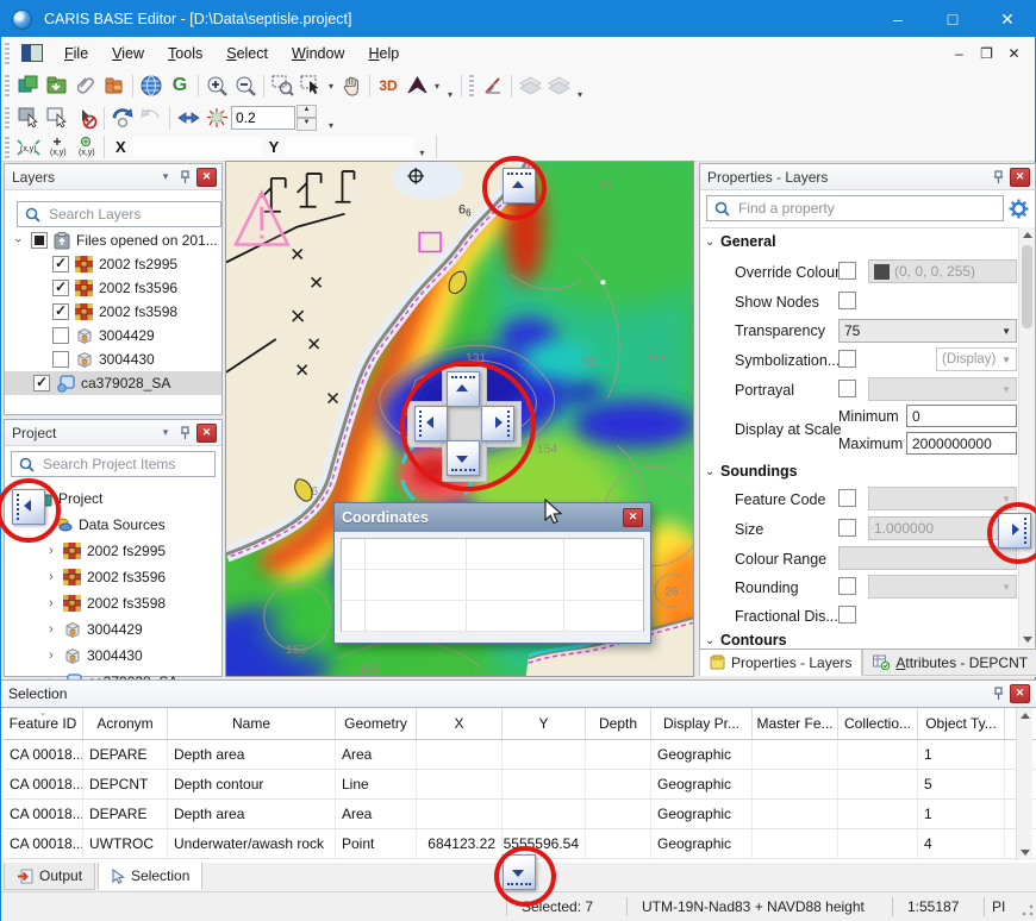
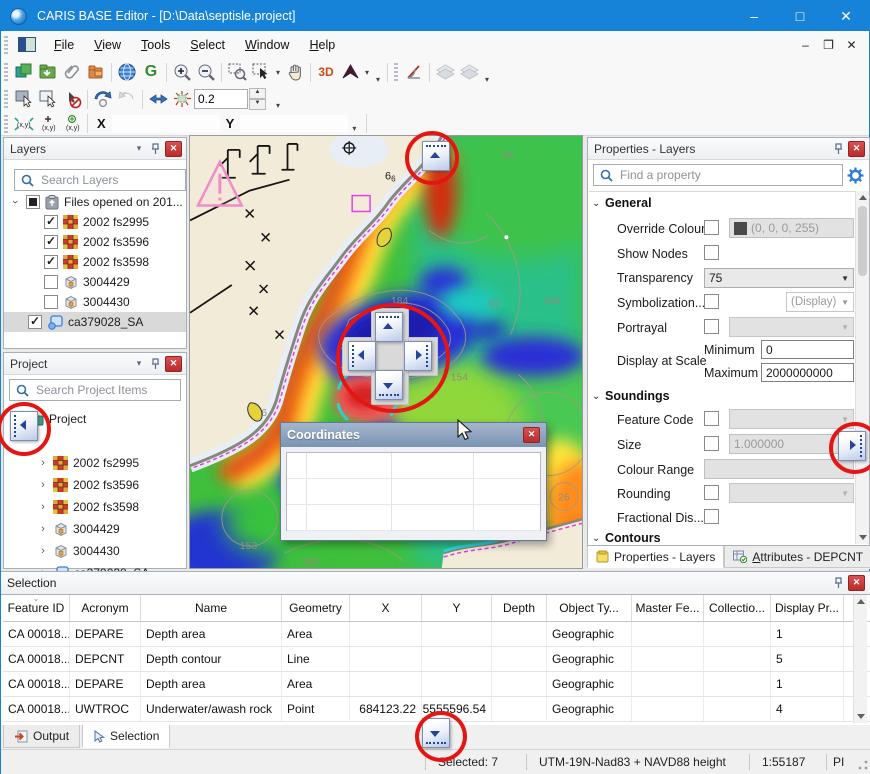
  CARIS BASE Editor - [D:\Data\septisle.project]
  –
  □
  ✕
  File
  View
  Tools
  Select
  Window
  Help
  –
  ❐
  ✕
  G
  ▾
  3D
  ▾
  ▾
  ▾
  0.2
  ▾
  X
  Y
  ▾
  Layers
  ▾
  ✕
  Search Layers
  Files opened on 201...
  2002 fs2995
  2002 fs3596
  2002 fs3598
  3004429
  3004430
  ca379028_SA
  Project
  ▾
  ✕
  Search Project Items
  Project
- Data Sources
  ›
  2002 fs2995
  ›
  2002 fs3596
  ›
  2002 fs3598
  ›
  3004429
  ›
  3004430
  96
- 58
+ 92
  106
- 131
+ 184
  154
  26
  153
  186
  66
  Coordinates
  ✕
  Properties - Layers
  ✕
  Find a property
  ⌄
  General
  Override Colou
  (0, 0, 0, 255)
  Show Nodes
  Transparency
  75
  ▼
  Symbolization..
  (Display)
  ▼
  Portrayal
  ▼
  Display at Scale
  Minimum
  0
  Maximum
  2000000000
  ⌄
  Soundings
  Feature Code
  ▼
  Size
  1.000000
  Colour Range
  Rounding
  ▼
  Fractional Dis...
  ⌄
  Contours
  Properties - Layers
  Attributes - DEPCNT
  Selection
  ✕
  ⌄
  Feature ID
  Acronym
  Name
  Geometry
  X
  Y
  Depth
- Display Pr...
+ Object Ty...
  Master Fe...
  Collectio...
- Object Ty...
+ Display Pr...
  CA 00018...
  DEPARE
  Depth area
  Area
  Geographic
  1
  CA 00018...
  DEPCNT
  Depth contour
  Line
  Geographic
  5
  CA 00018...
  DEPARE
  Depth area
  Area
  Geographic
  1
  CA 00018...
  UWTROC
  Underwater/awash rock
  Point
  684123.22
  5555596.54
  Geographic
  4
  Output
  Selection
  Selected: 7
  UTM-19N-Nad83 + NAVD88 height
  1:55187
  PI
